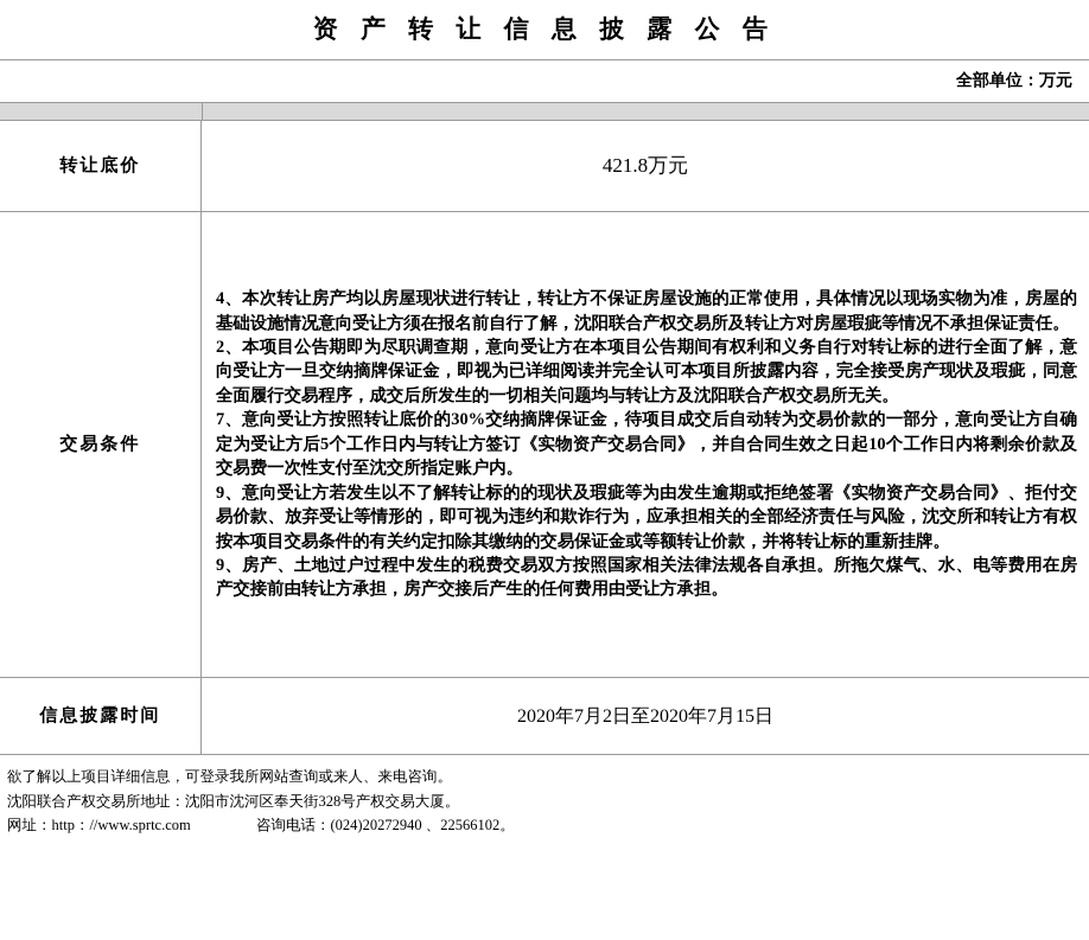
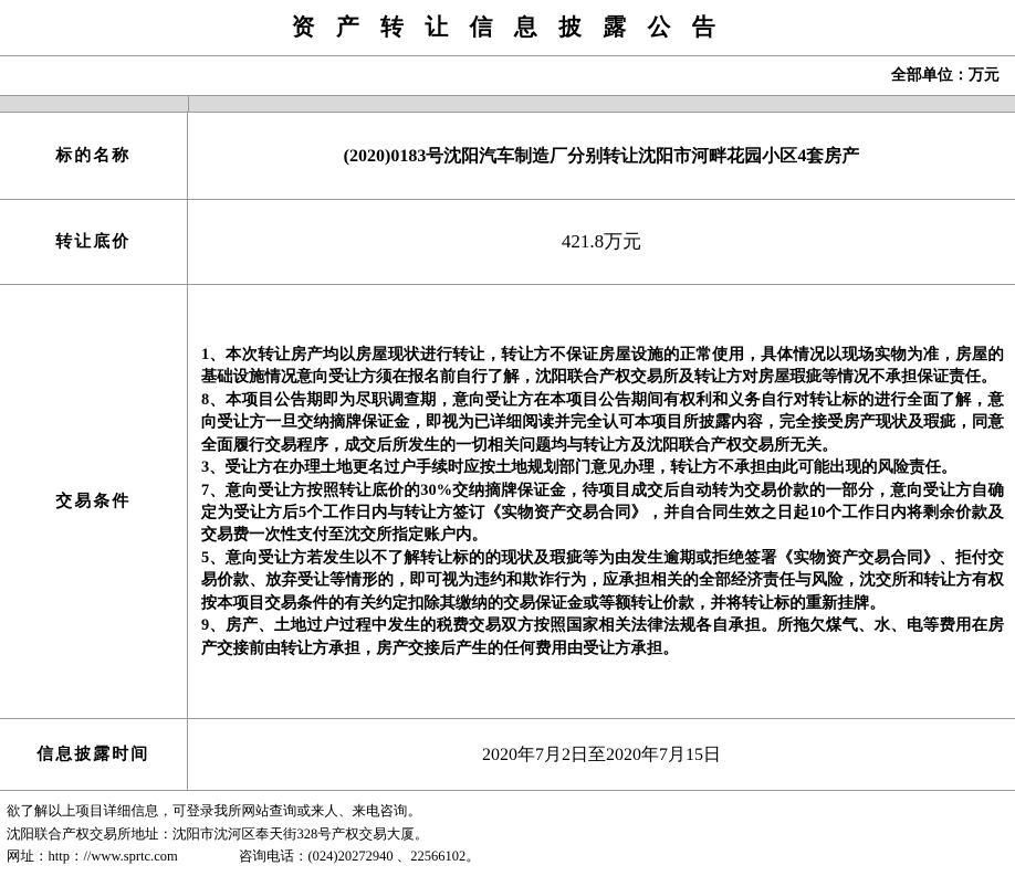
  资 产 转 让 信 息 披 露 公 告
  全部单位：万元
+ 标的名称
+ (2020)0183号沈阳汽车制造厂分别转让沈阳市河畔花园小区4套房产
  转让底价
  421.8万元
  交易条件
- 4、本次转让房产均以房屋现状进行转让，转让方不保证房屋设施的正常使用，具体情况以现场实物为准，房屋的基础设施情况意向受让方须在报名前自行了解，沈阳联合产权交易所及转让方对房屋瑕疵等情况不承担保证责任。
+ 1、本次转让房产均以房屋现状进行转让，转让方不保证房屋设施的正常使用，具体情况以现场实物为准，房屋的基础设施情况意向受让方须在报名前自行了解，沈阳联合产权交易所及转让方对房屋瑕疵等情况不承担保证责任。
- 2、本项目公告期即为尽职调查期，意向受让方在本项目公告期间有权利和义务自行对转让标的进行全面了解，意向受让方一旦交纳摘牌保证金，即视为已详细阅读并完全认可本项目所披露内容，完全接受房产现状及瑕疵，同意全面履行交易程序，成交后所发生的一切相关问题均与转让方及沈阳联合产权交易所无关。
+ 8、本项目公告期即为尽职调查期，意向受让方在本项目公告期间有权利和义务自行对转让标的进行全面了解，意向受让方一旦交纳摘牌保证金，即视为已详细阅读并完全认可本项目所披露内容，完全接受房产现状及瑕疵，同意全面履行交易程序，成交后所发生的一切相关问题均与转让方及沈阳联合产权交易所无关。
+ 3、受让方在办理土地更名过户手续时应按土地规划部门意见办理，转让方不承担由此可能出现的风险责任。
  7、意向受让方按照转让底价的30%交纳摘牌保证金，待项目成交后自动转为交易价款的一部分，意向受让方自确定为受让方后5个工作日内与转让方签订《实物资产交易合同》，并自合同生效之日起10个工作日内将剩余价款及交易费一次性支付至沈交所指定账户内。
- 9、意向受让方若发生以不了解转让标的的现状及瑕疵等为由发生逾期或拒绝签署《实物资产交易合同》、拒付交易价款、放弃受让等情形的，即可视为违约和欺诈行为，应承担相关的全部经济责任与风险，沈交所和转让方有权按本项目交易条件的有关约定扣除其缴纳的交易保证金或等额转让价款，并将转让标的重新挂牌。
+ 5、意向受让方若发生以不了解转让标的的现状及瑕疵等为由发生逾期或拒绝签署《实物资产交易合同》、拒付交易价款、放弃受让等情形的，即可视为违约和欺诈行为，应承担相关的全部经济责任与风险，沈交所和转让方有权按本项目交易条件的有关约定扣除其缴纳的交易保证金或等额转让价款，并将转让标的重新挂牌。
  9、房产、土地过户过程中发生的税费交易双方按照国家相关法律法规各自承担。所拖欠煤气、水、电等费用在房产交接前由转让方承担，房产交接后产生的任何费用由受让方承担。
  信息披露时间
  2020年7月2日至2020年7月15日
  欲了解以上项目详细信息，可登录我所网站查询或来人、来电咨询。
  沈阳联合产权交易所地址：沈阳市沈河区奉天街328号产权交易大厦。
  网址：http：//www.sprtc.com
  咨询电话：(024)20272940 、22566102。
